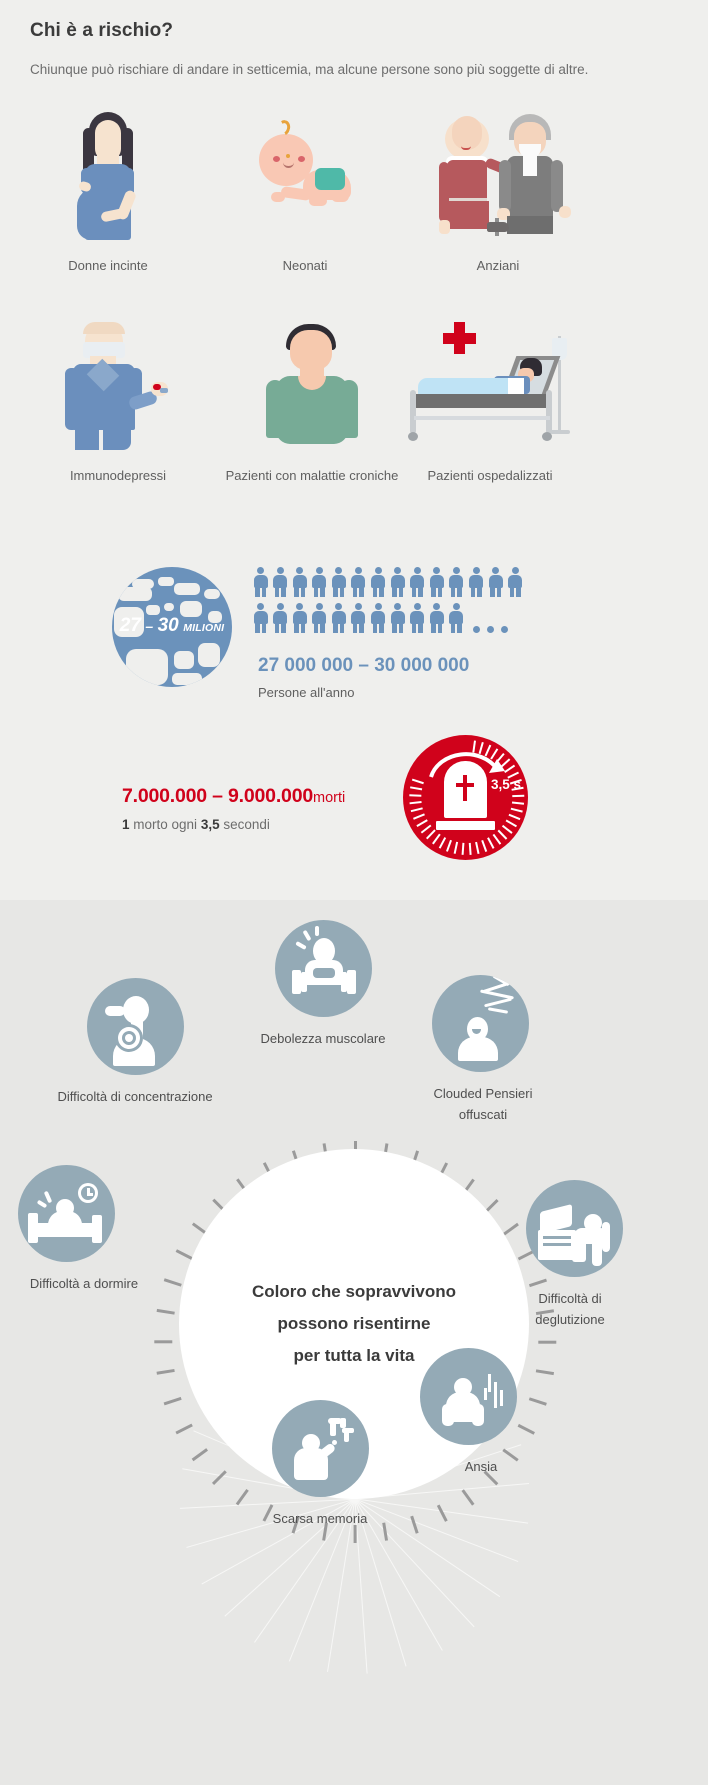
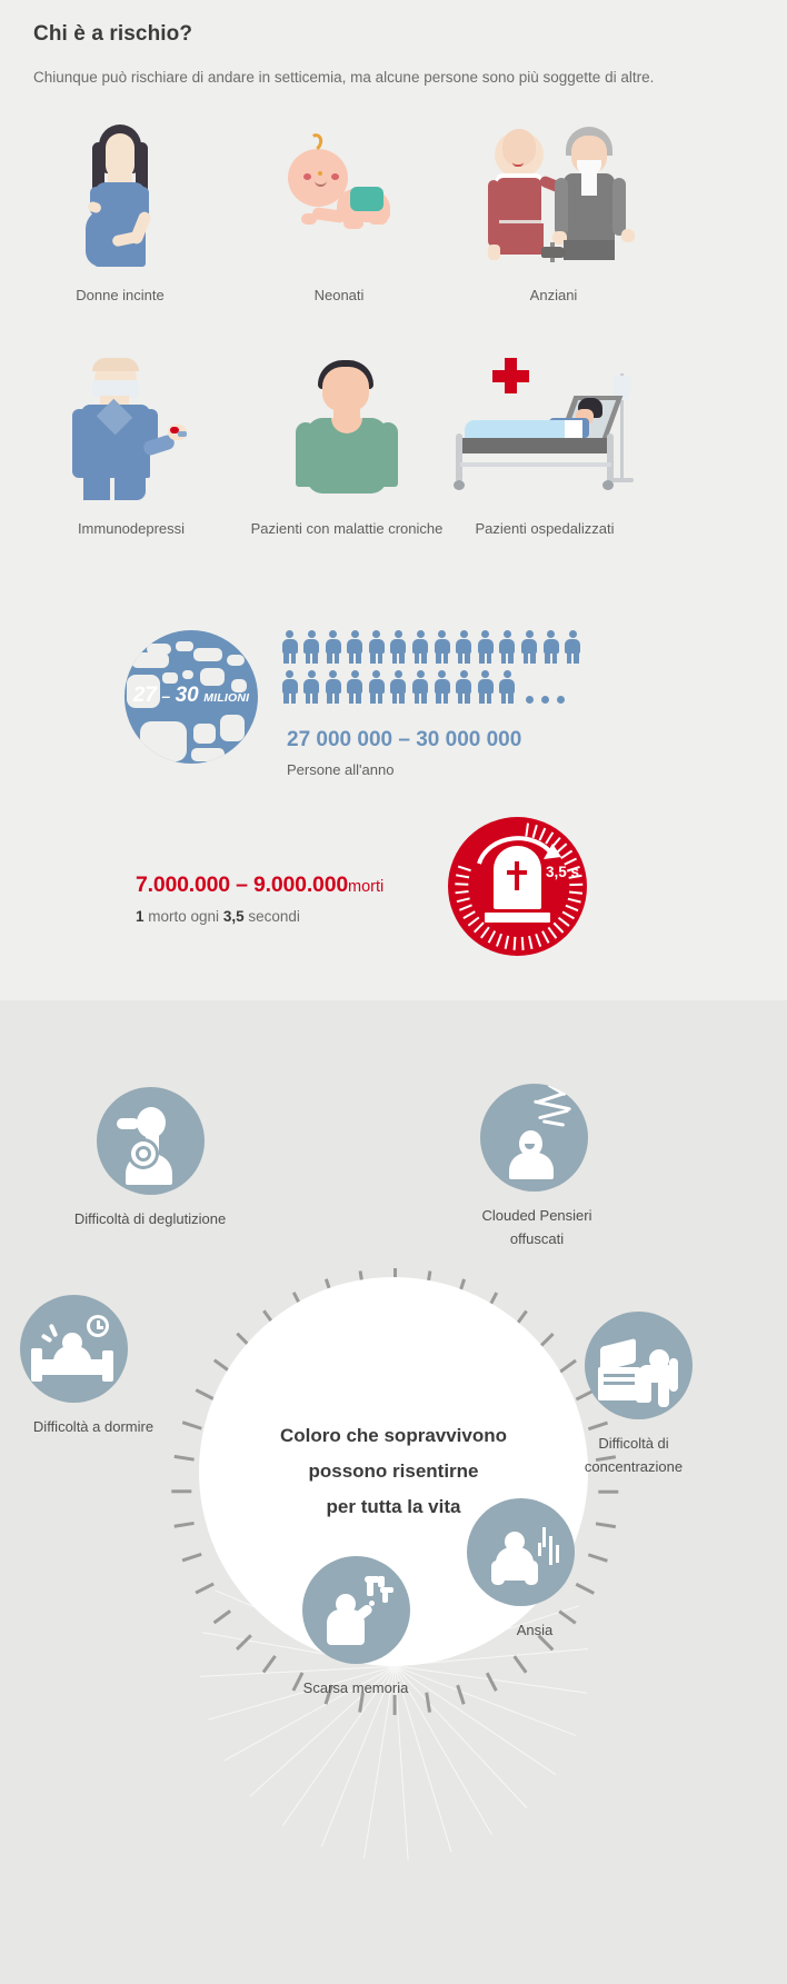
  Chi è a rischio?
  Chiunque può rischiare di andare in setticemia, ma alcune persone sono più soggette di altre.
  Donne incinte
  Neonati
  Anziani
  Immunodepressi
  Pazienti con malattie croniche
  Pazienti ospedalizzati
  27 – 30 MILIONI
  27 000 000 – 30 000 000
  Persone all'anno
  7.000.000 – 9.000.000morti
  1 morto ogni 3,5 secondi
  3,5 s
  Coloro che sopravvivono
  possono risentirne
  per tutta la vita
- Debolezza muscolare
  Clouded Pensieri offuscati
- Difficoltà di deglutizione
+ Difficoltà di concentrazione
  Ansia
  Scarsa memoria
  Difficoltà a dormire
- Difficoltà di concentrazione
+ Difficoltà di deglutizione
